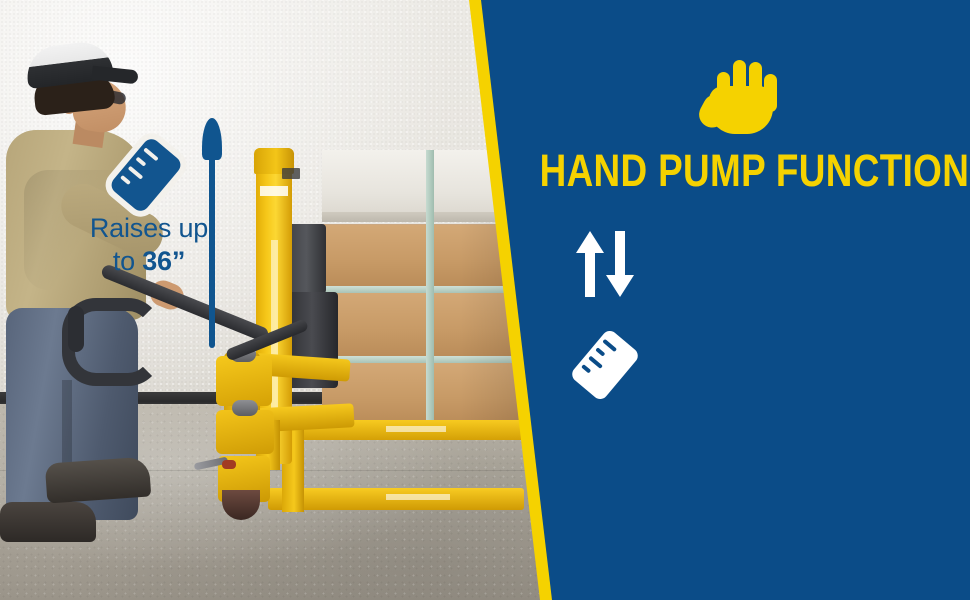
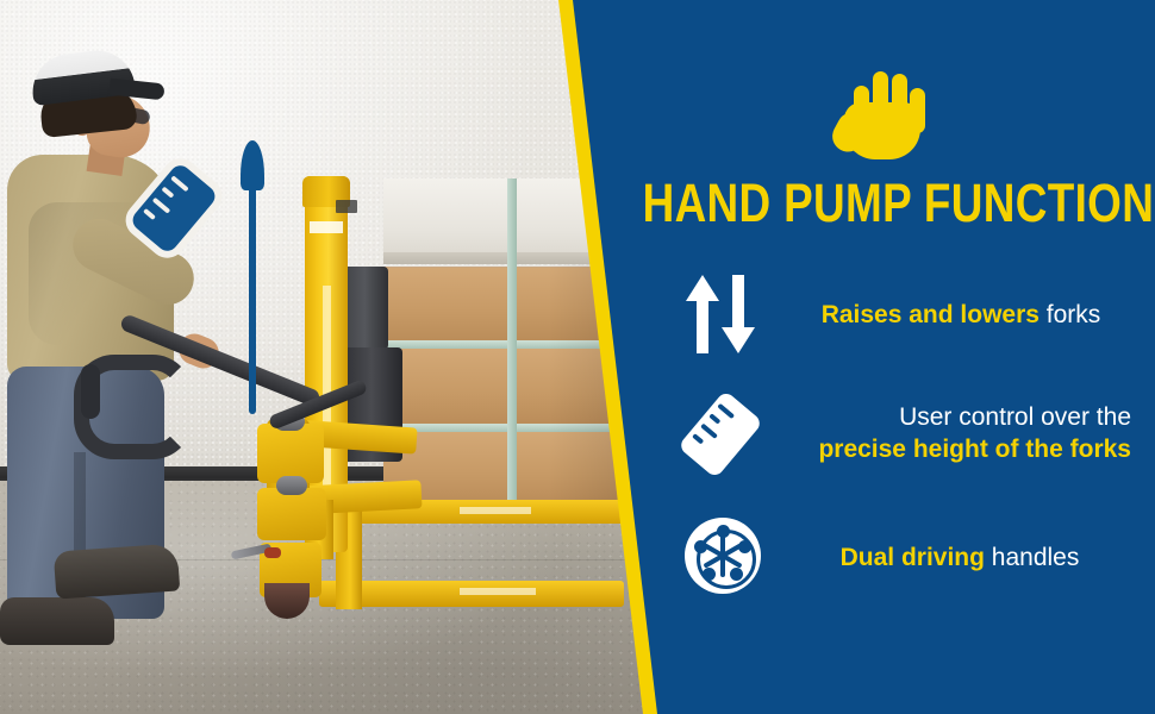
- Raises up
- to 36”
  HAND PUMP FUNCTION
+ Raises and lowers forks
+ User control over the
+ precise height of the forks
+ Dual driving handles
